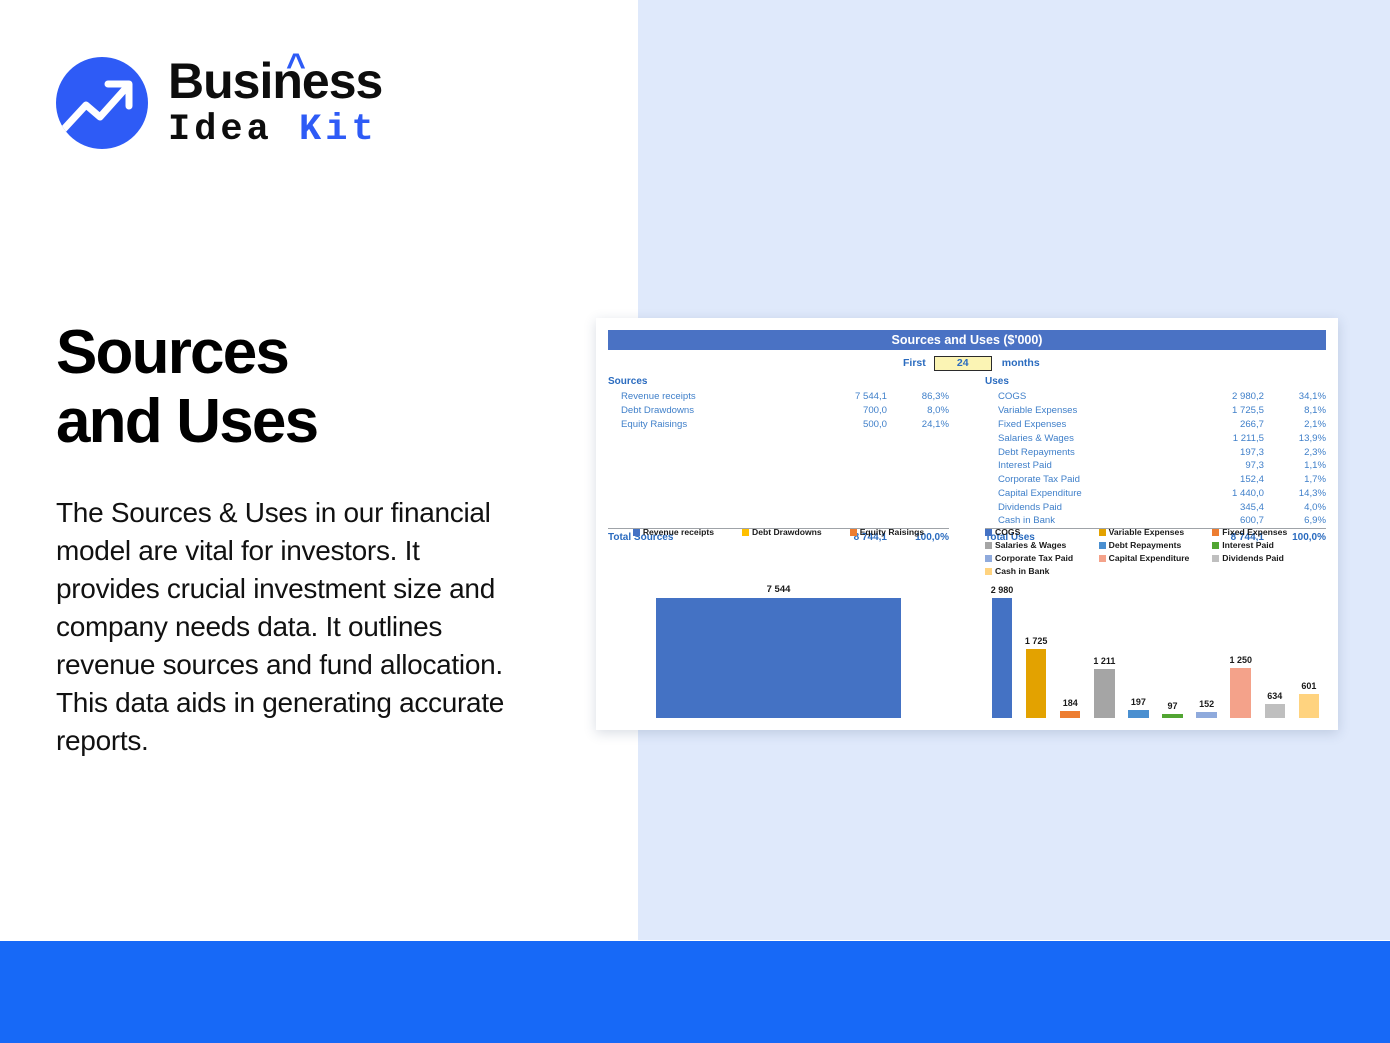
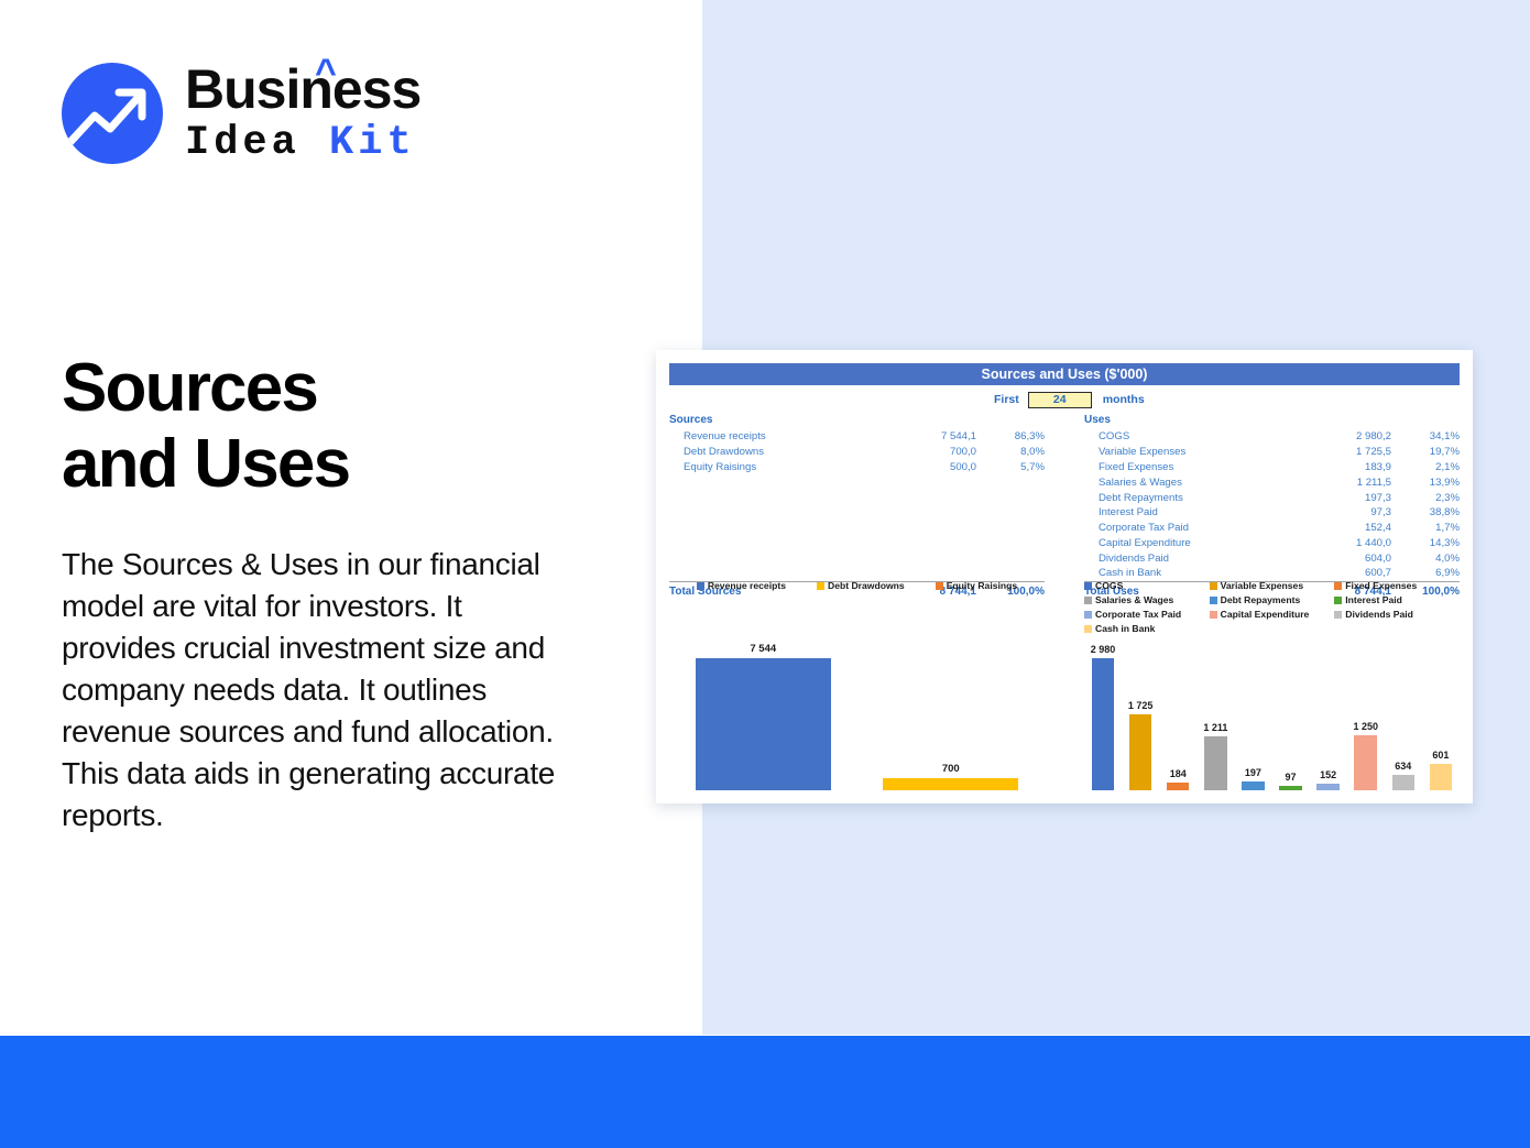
  Business
  ^
  Idea Kit
  Sources
  and Uses
  The Sources & Uses in our financial model are vital for investors. It provides crucial investment size and company needs data. It outlines revenue sources and fund allocation. This data aids in generating accurate reports.
  Sources and Uses ($'000)
  First
  24
  months
  Sources
  Revenue receipts	7 544,1	86,3%
  Debt Drawdowns	700,0	8,0%
- Equity Raisings	500,0	24,1%
+ Equity Raisings	500,0	5,7%
  Total Sources	8 744,1	100,0%
  Uses
  COGS	2 980,2	34,1%
- Variable Expenses	1 725,5	8,1%
+ Variable Expenses	1 725,5	19,7%
- Fixed Expenses	266,7	2,1%
+ Fixed Expenses	183,9	2,1%
  Salaries & Wages	1 211,5	13,9%
  Debt Repayments	197,3	2,3%
- Interest Paid	97,3	1,1%
+ Interest Paid	97,3	38,8%
  Corporate Tax Paid	152,4	1,7%
  Capital Expenditure	1 440,0	14,3%
- Dividends Paid	345,4	4,0%
+ Dividends Paid	604,0	4,0%
  Cash in Bank	600,7	6,9%
  Total Uses	8 744,1	100,0%
  Revenue receipts
  Debt Drawdowns
  Equity Raisings
  7 544
+ 700
  COGS
  Variable Expenses
  Fixed Expenses
  Salaries & Wages
  Debt Repayments
  Interest Paid
  Corporate Tax Paid
  Capital Expenditure
  Dividends Paid
  Cash in Bank
  2 980
  1 725
  184
  1 211
  197
  97
  152
  1 250
  634
  601
